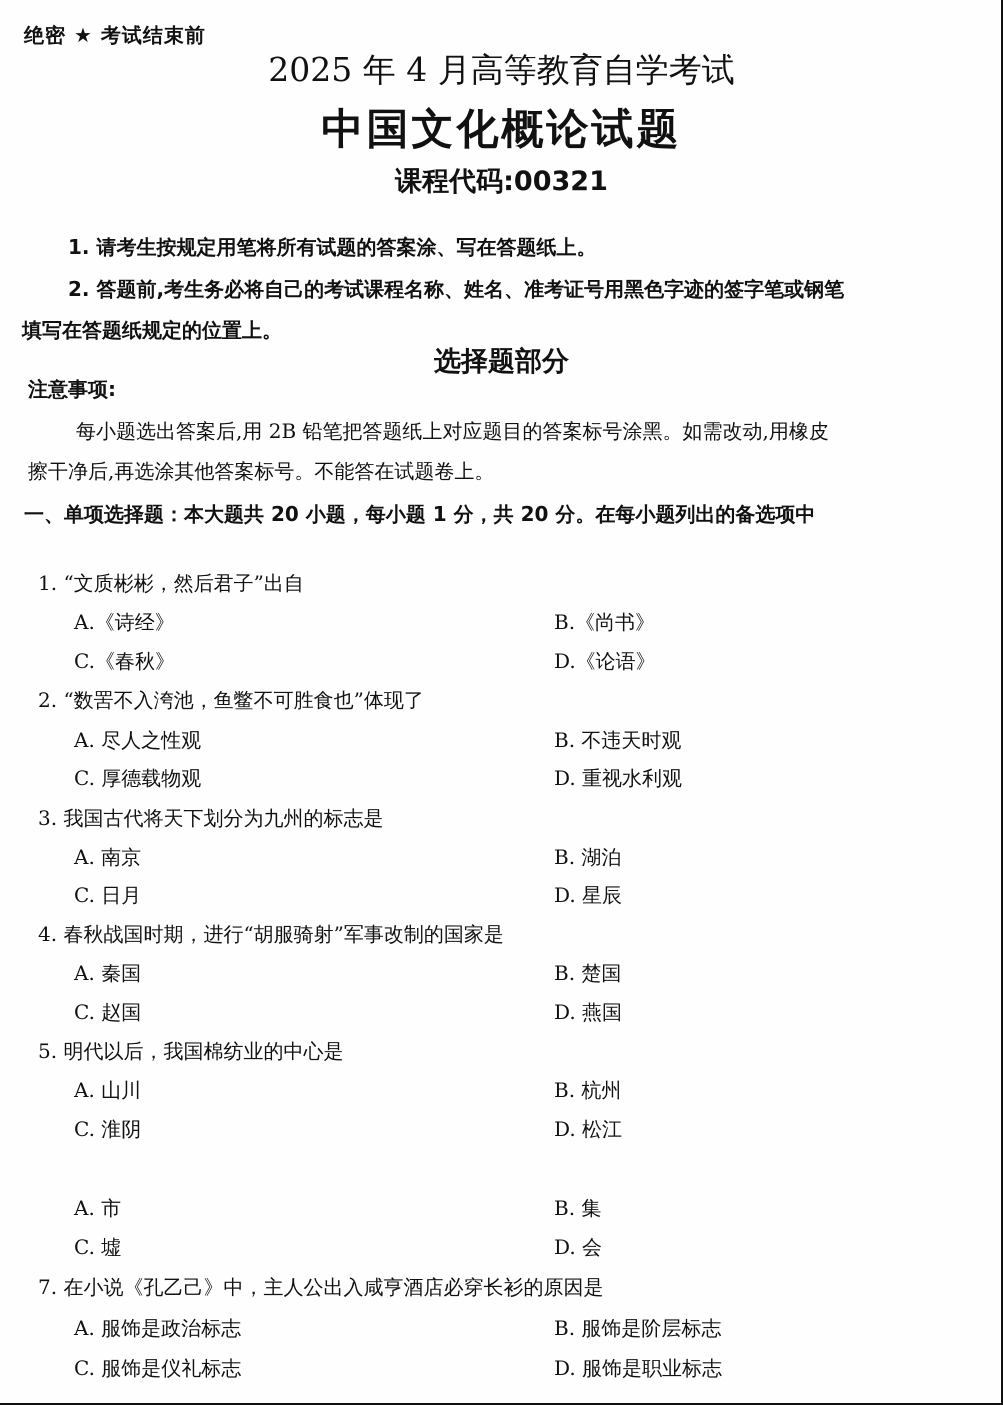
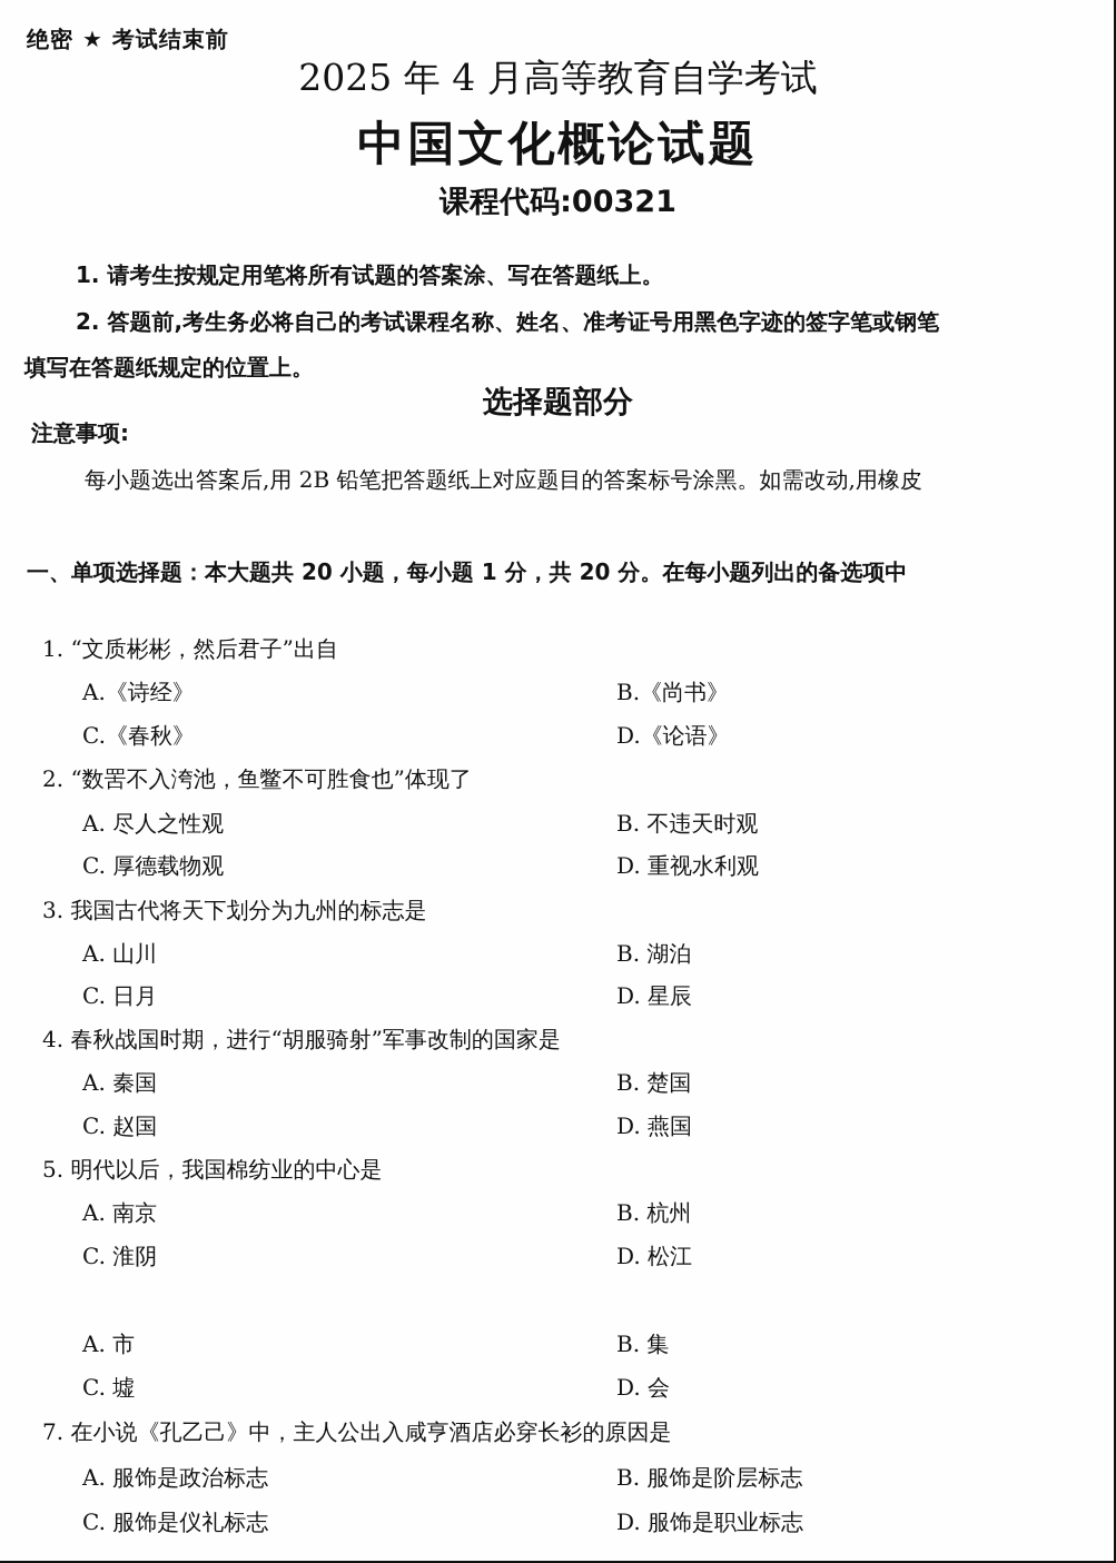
  绝密 ★ 考试结束前
  2025 年 4 月高等教育自学考试
  中国文化概论试题
  课程代码:00321
  1. 请考生按规定用笔将所有试题的答案涂、写在答题纸上。
  2. 答题前,考生务必将自己的考试课程名称、姓名、准考证号用黑色字迹的签字笔或钢笔
  填写在答题纸规定的位置上。
  选择题部分
  注意事项:
  每小题选出答案后,用 2B 铅笔把答题纸上对应题目的答案标号涂黑。如需改动,用橡皮
- 擦干净后,再选涂其他答案标号。不能答在试题卷上。
  一、单项选择题：本大题共 20 小题，每小题 1 分，共 20 分。在每小题列出的备选项中
  1. “文质彬彬，然后君子”出自
  A.《诗经》
  B.《尚书》
  C.《春秋》
  D.《论语》
  2. “数罟不入洿池，鱼鳖不可胜食也”体现了
  A. 尽人之性观
  B. 不违天时观
  C. 厚德载物观
  D. 重视水利观
  3. 我国古代将天下划分为九州的标志是
- A. 南京
+ A. 山川
  B. 湖泊
  C. 日月
  D. 星辰
  4. 春秋战国时期，进行“胡服骑射”军事改制的国家是
  A. 秦国
  B. 楚国
  C. 赵国
  D. 燕国
  5. 明代以后，我国棉纺业的中心是
- A. 山川
+ A. 南京
  B. 杭州
  C. 淮阴
  D. 松江
  A. 市
  B. 集
  C. 墟
  D. 会
  7. 在小说《孔乙己》中，主人公出入咸亨酒店必穿长衫的原因是
  A. 服饰是政治标志
  B. 服饰是阶层标志
  C. 服饰是仪礼标志
  D. 服饰是职业标志
